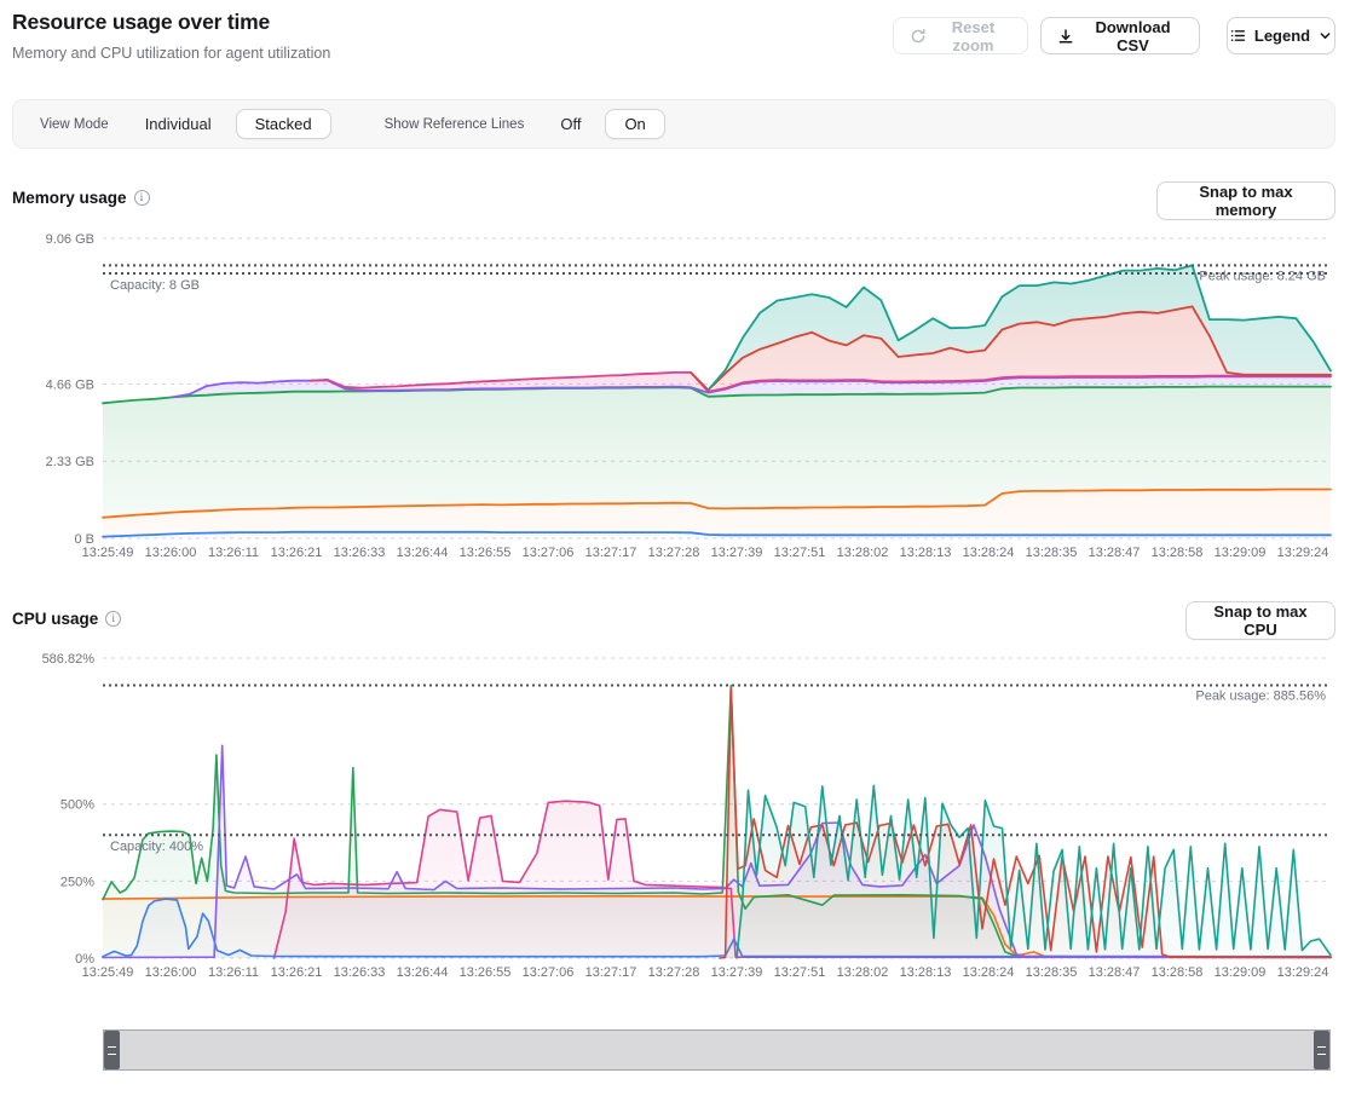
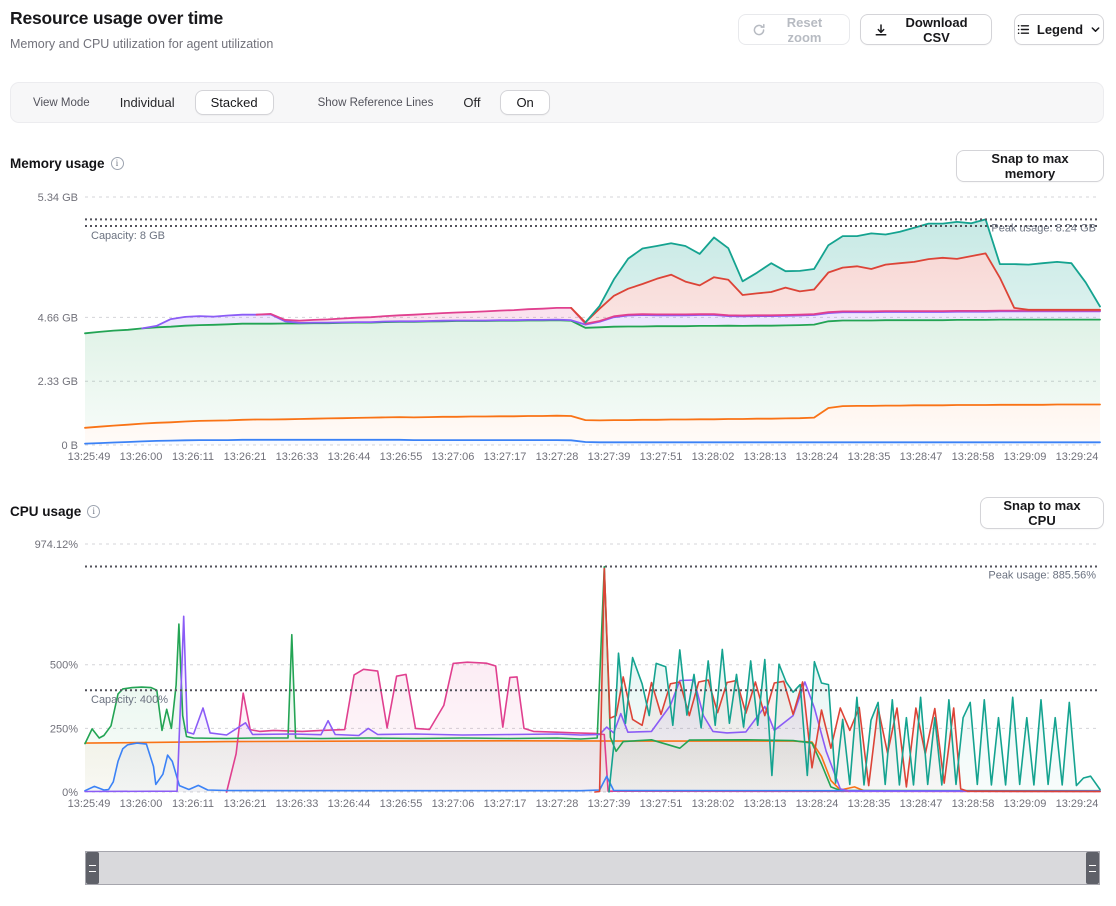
  Resource usage over time
  Memory and CPU utilization for agent utilization
  Reset zoom
  Download CSV
  Legend
  View Mode
  Individual
  Stacked
  Show Reference Lines
  Off
  On
  Memory usage
  i
  Snap to max memory
  Peak usage: 8.24 GB
  Capacity: 8 GB
- 9.06 GB
+ 5.34 GB
  4.66 GB
  2.33 GB
  0 B
  13:25:49
  13:26:00
  13:26:11
  13:26:21
  13:26:33
  13:26:44
  13:26:55
  13:27:06
  13:27:17
  13:27:28
  13:27:39
  13:27:51
  13:28:02
  13:28:13
  13:28:24
  13:28:35
  13:28:47
  13:28:58
  13:29:09
  13:29:24
  CPU usage
  i
  Snap to max CPU
  Peak usage: 885.56%
  Capacity: 400%
- 586.82%
+ 974.12%
  500%
  250%
  0%
  13:25:49
  13:26:00
  13:26:11
  13:26:21
  13:26:33
  13:26:44
  13:26:55
  13:27:06
  13:27:17
  13:27:28
  13:27:39
  13:27:51
  13:28:02
  13:28:13
  13:28:24
  13:28:35
  13:28:47
  13:28:58
  13:29:09
  13:29:24
